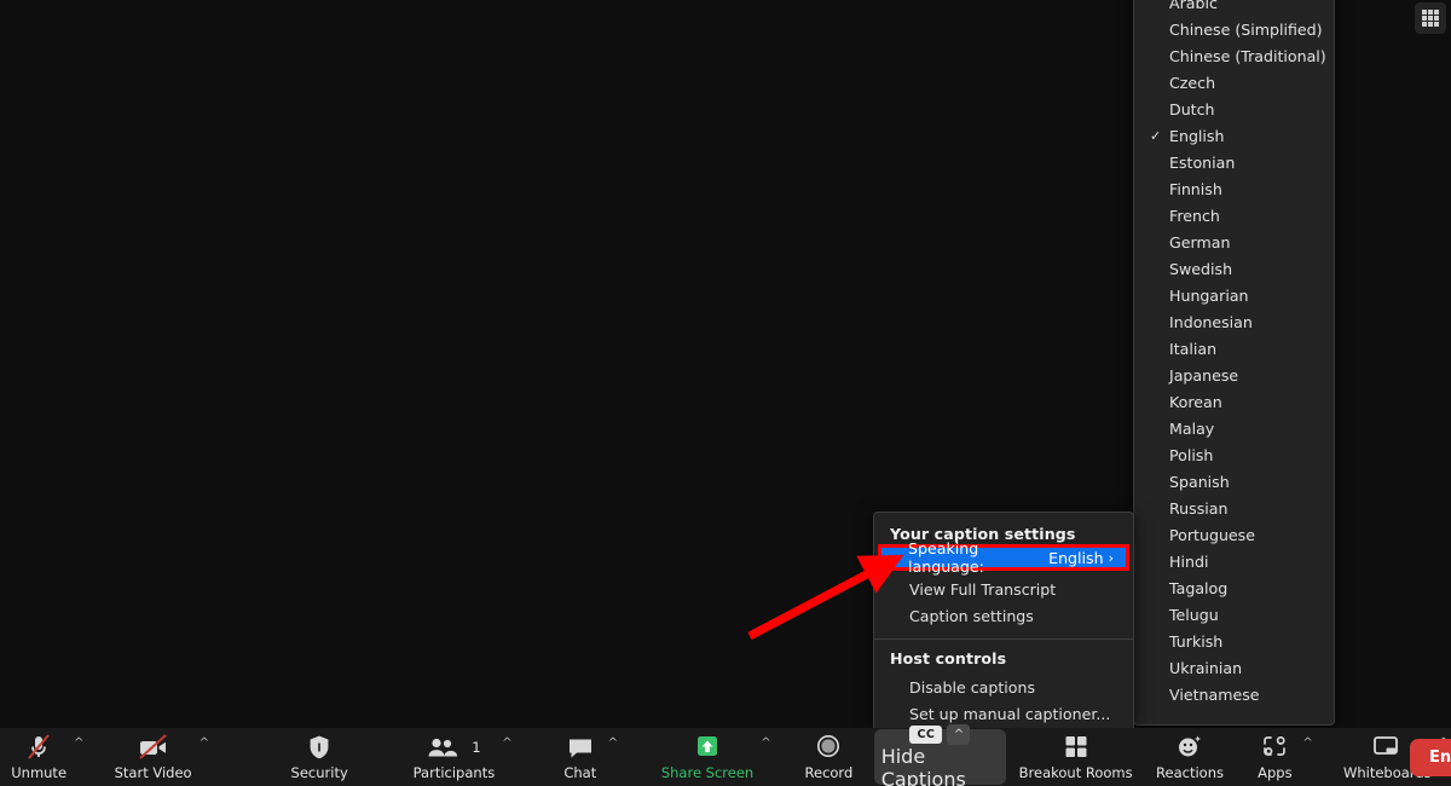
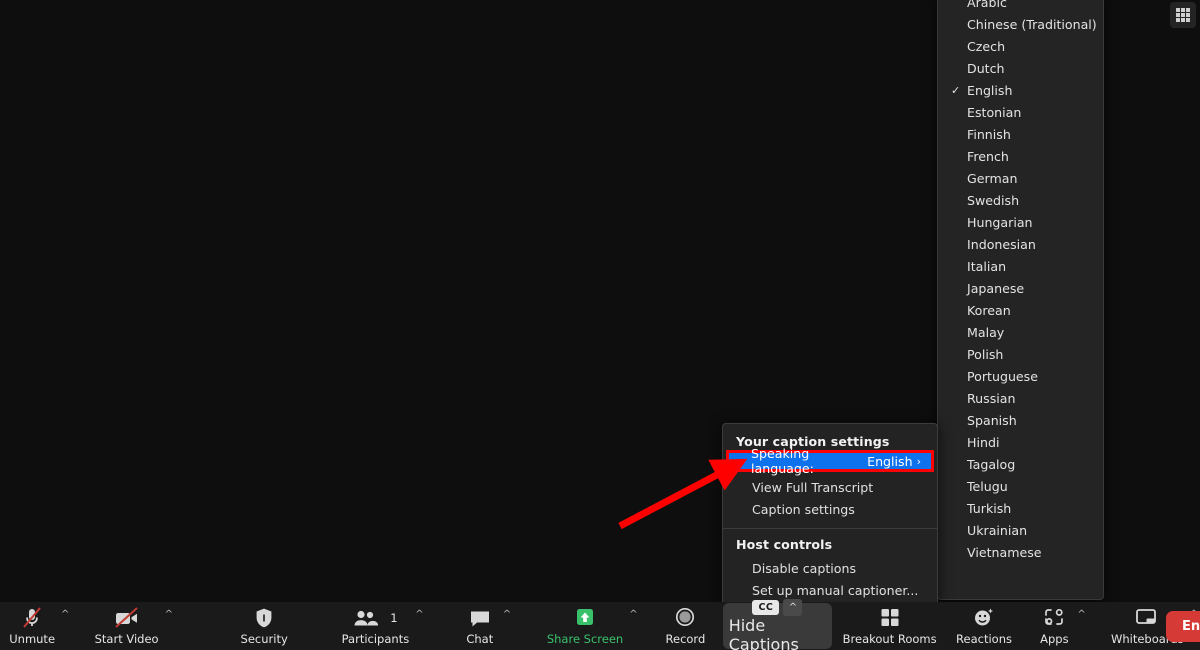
  Arabic
- Chinese (Simplified)
  Chinese (Traditional)
  Czech
  Dutch
  ✓
  English
  Estonian
  Finnish
  French
  German
  Swedish
  Hungarian
  Indonesian
  Italian
  Japanese
  Korean
  Malay
  Polish
- Spanish
+ Portuguese
  Russian
- Portuguese
+ Spanish
  Hindi
  Tagalog
  Telugu
  Turkish
  Ukrainian
  Vietnamese
  Your caption settings
  View Full Transcript
  Caption settings
  Host controls
  Disable captions
  Set up manual captioner...
  Speaking language:
  English
  ›
  Unmute
  ^
  Start Video
  ^
  Security
  1
  Participants
  ^
  Chat
  ^
  Share Screen
  ^
  Record
  CC
  ^
  Hide Captions
  Breakout Rooms
  Reactions
  Apps
  ^
  Whiteboa
